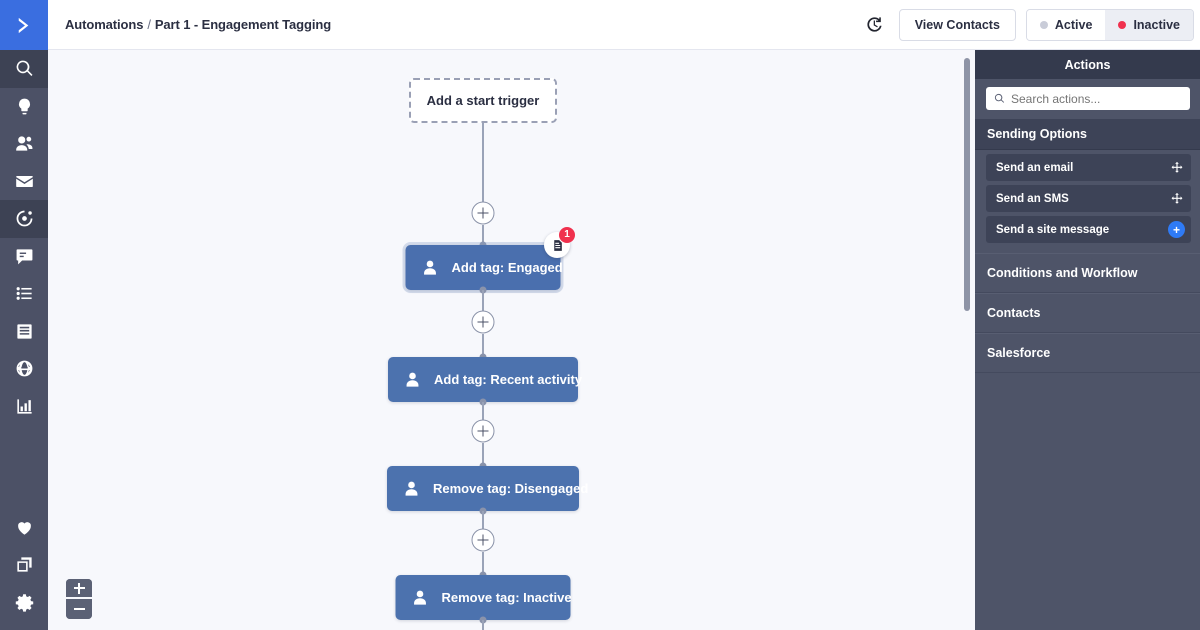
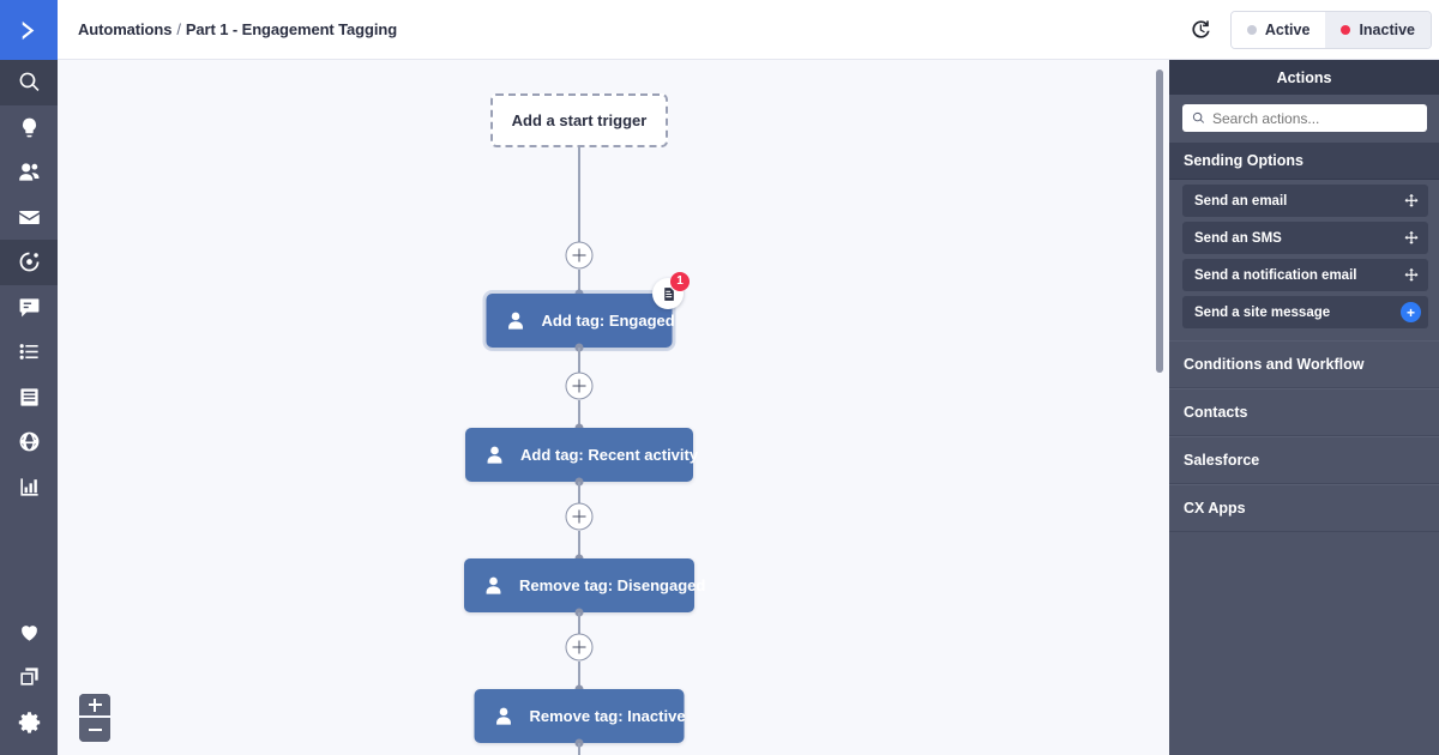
  Automations / Part 1 - Engagement Tagging
- View Contacts
  Active
  Inactive
  Add a start trigger
  Add tag: Engaged
  1
  Add tag: Recent activity
  Remove tag: Disengaged
  Remove tag: Inactive
  Actions
  Search actions...
  Sending Options
  Send an email
  Send an SMS
+ Send a notification email
  Send a site message
  +
  Conditions and Workflow
  Contacts
  Salesforce
+ CX Apps
